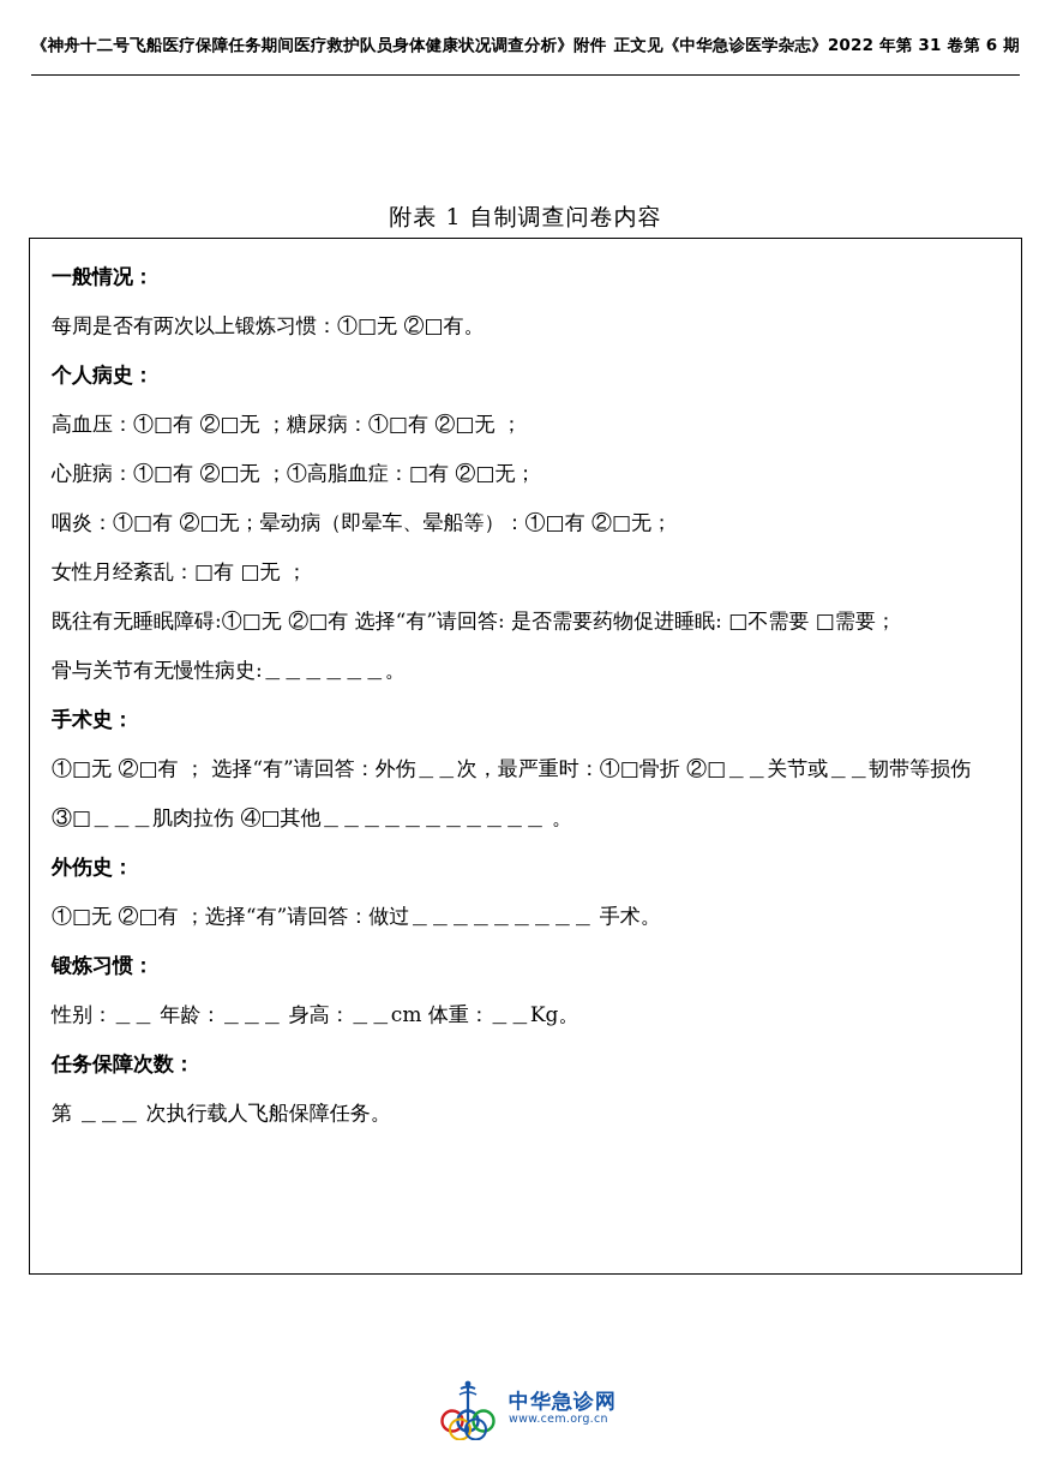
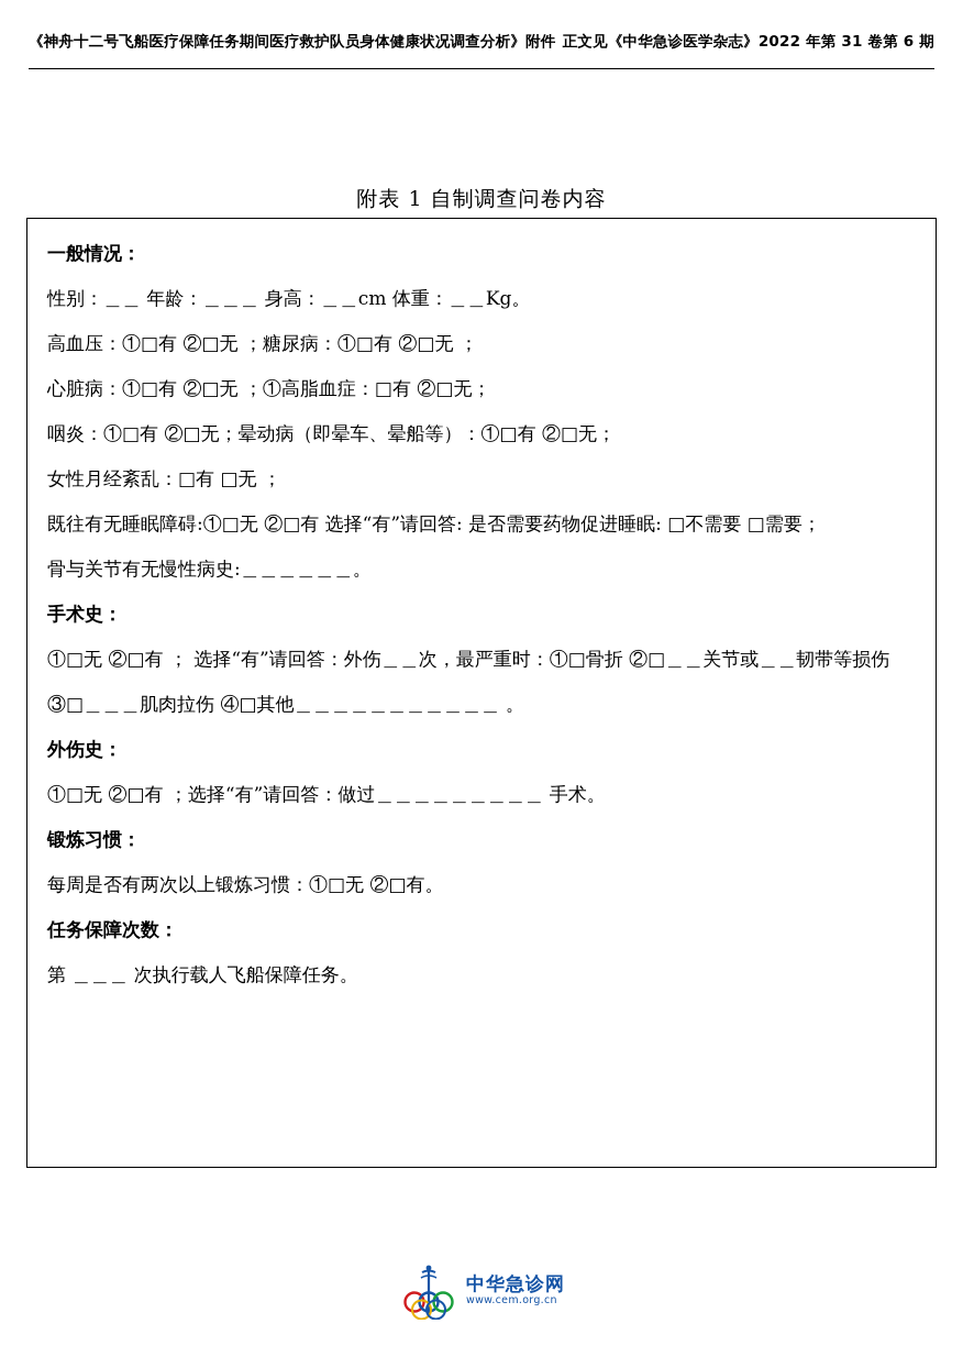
  《神舟十二号飞船医疗保障任务期间医疗救护队员身体健康状况调查分析》附件
  正文见《中华急诊医学杂志》2022 年第 31 卷第 6 期
  附表 1 自制调查问卷内容
  一般情况：
- 每周是否有两次以上锻炼习惯：①□无 ②□有。
+ 性别：＿＿ 年龄：＿＿＿ 身高：＿＿cm 体重：＿＿Kg。
- 个人病史：
  高血压：①□有 ②□无 ；糖尿病：①□有 ②□无 ；
  心脏病：①□有 ②□无 ；①高脂血症：□有 ②□无；
  咽炎：①□有 ②□无；晕动病（即晕车、晕船等）：①□有 ②□无；
  女性月经紊乱：□有 □无 ；
  既往有无睡眠障碍:①□无 ②□有 选择“有”请回答: 是否需要药物促进睡眠: □不需要 □需要；
  骨与关节有无慢性病史:＿＿＿＿＿＿。
  手术史：
  ①□无 ②□有 ； 选择“有”请回答：外伤＿＿次，最严重时：①□骨折 ②□＿＿关节或＿＿韧带等损伤 ③□＿＿＿肌肉拉伤 ④□其他＿＿＿＿＿＿＿＿＿＿＿ 。
  外伤史：
  ①□无 ②□有 ；选择“有”请回答：做过＿＿＿＿＿＿＿＿＿ 手术。
  锻炼习惯：
- 性别：＿＿ 年龄：＿＿＿ 身高：＿＿cm 体重：＿＿Kg。
+ 每周是否有两次以上锻炼习惯：①□无 ②□有。
  任务保障次数：
  第 ＿＿＿ 次执行载人飞船保障任务。
  中华急诊网
  www.cem.org.cn
